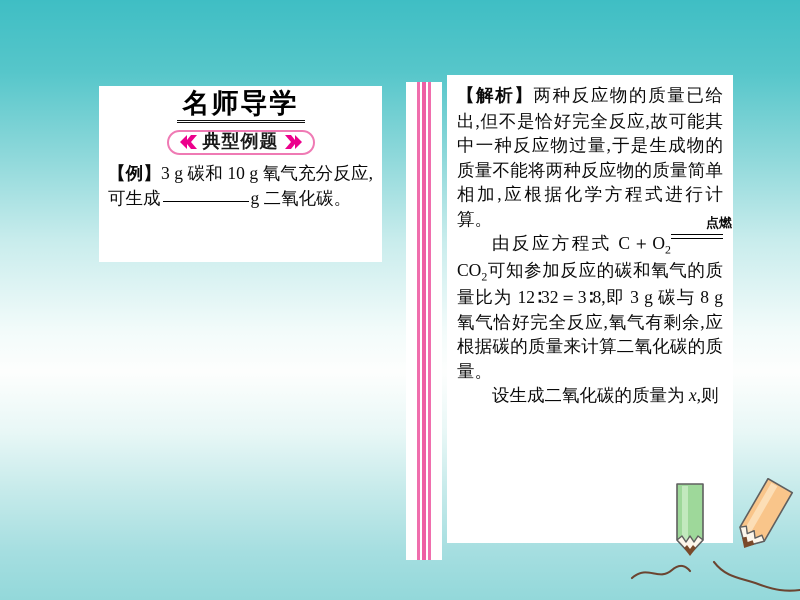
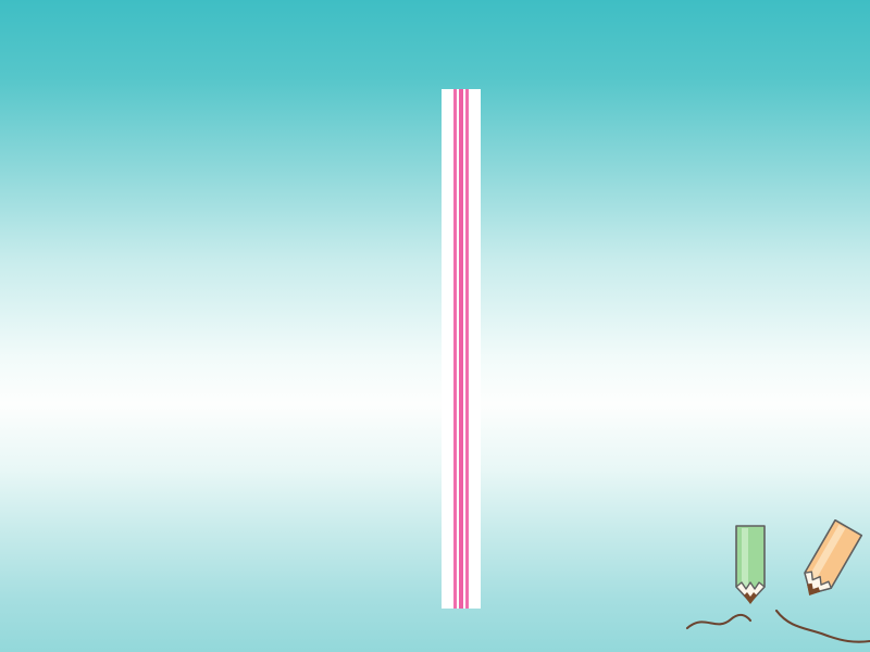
- 名师导学
- 典型例题
- 【例】3 g 碳和 10 g 氧气充分反应,可生成 g 二氧化碳。
- 【解析】两种反应物的质量已给出,但不是恰好完全反应,故可能其中一种反应物过量,于是生成物的质量不能将两种反应物的质量简单相加,应根据化学方程式进行计算。
- 由反应方程式 C＋O2
- 点燃
- CO2可知参加反应的碳和氧气的质量比为 12∶32＝3∶8,即 3 g 碳与 8 g 氧气恰好完全反应,氧气有剩余,应根据碳的质量来计算二氧化碳的质量。
- 设生成二氧化碳的质量为 x,则
